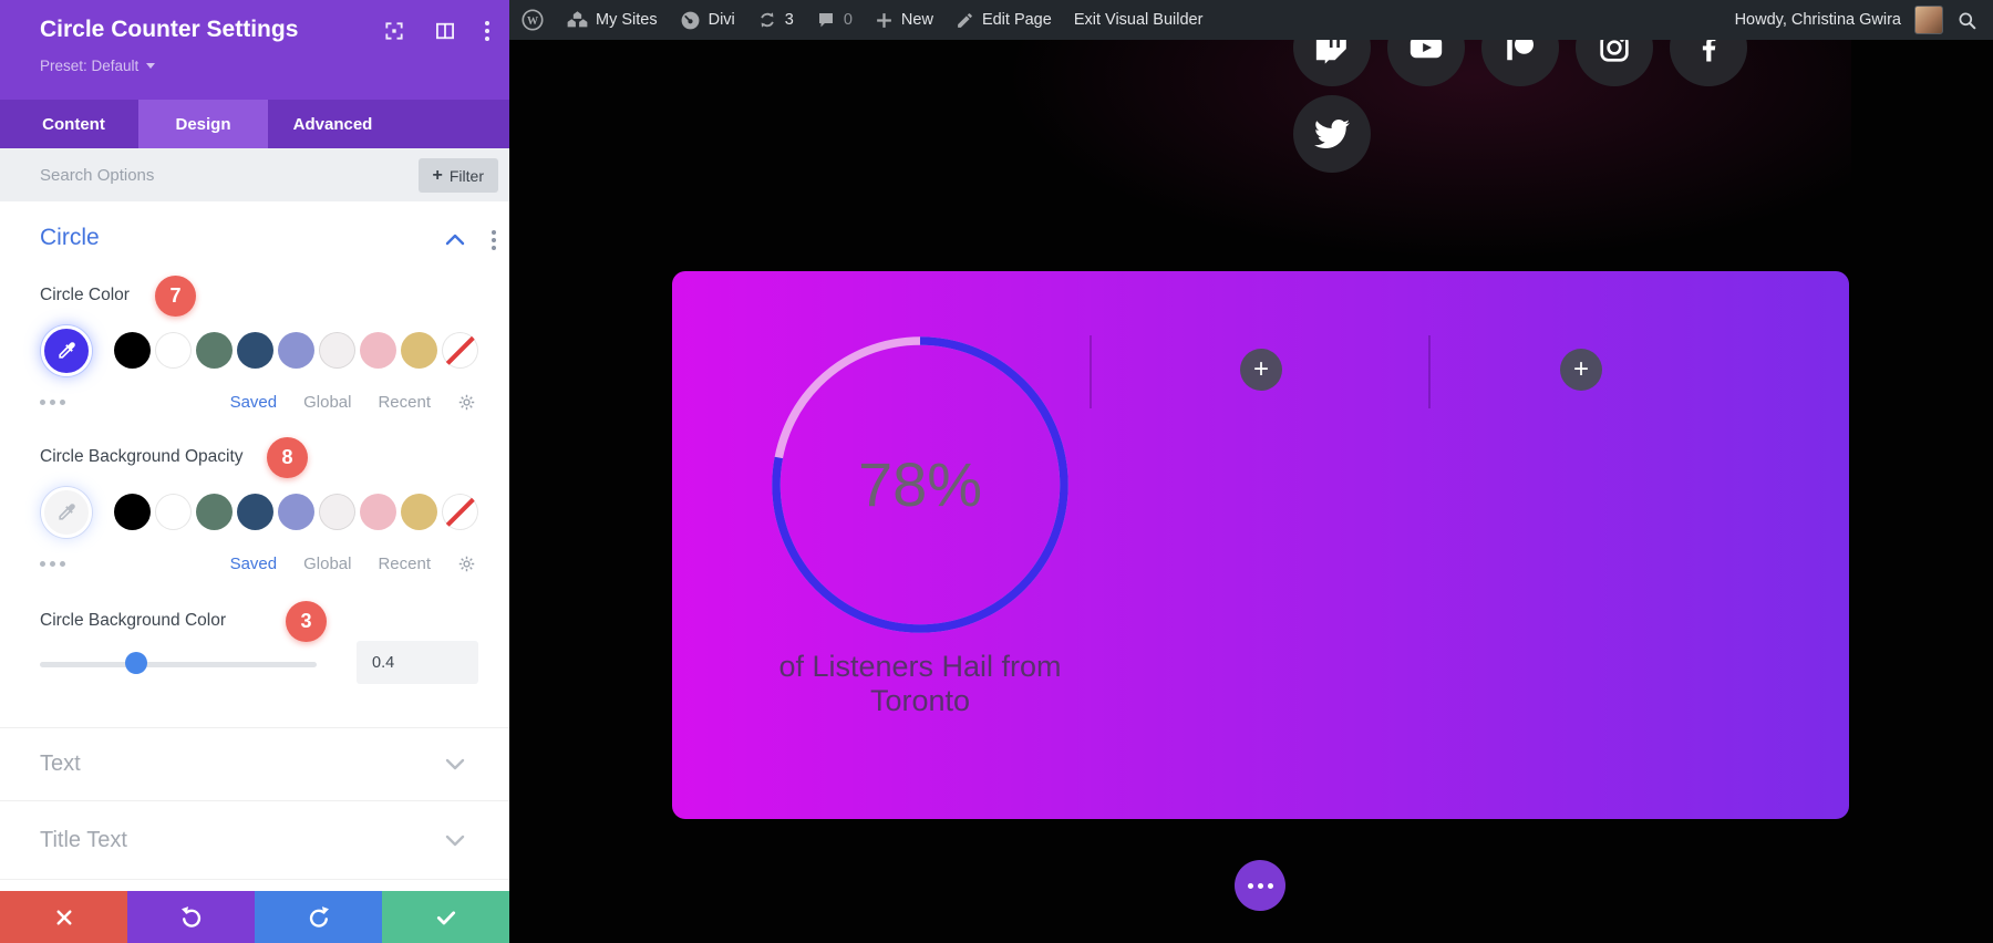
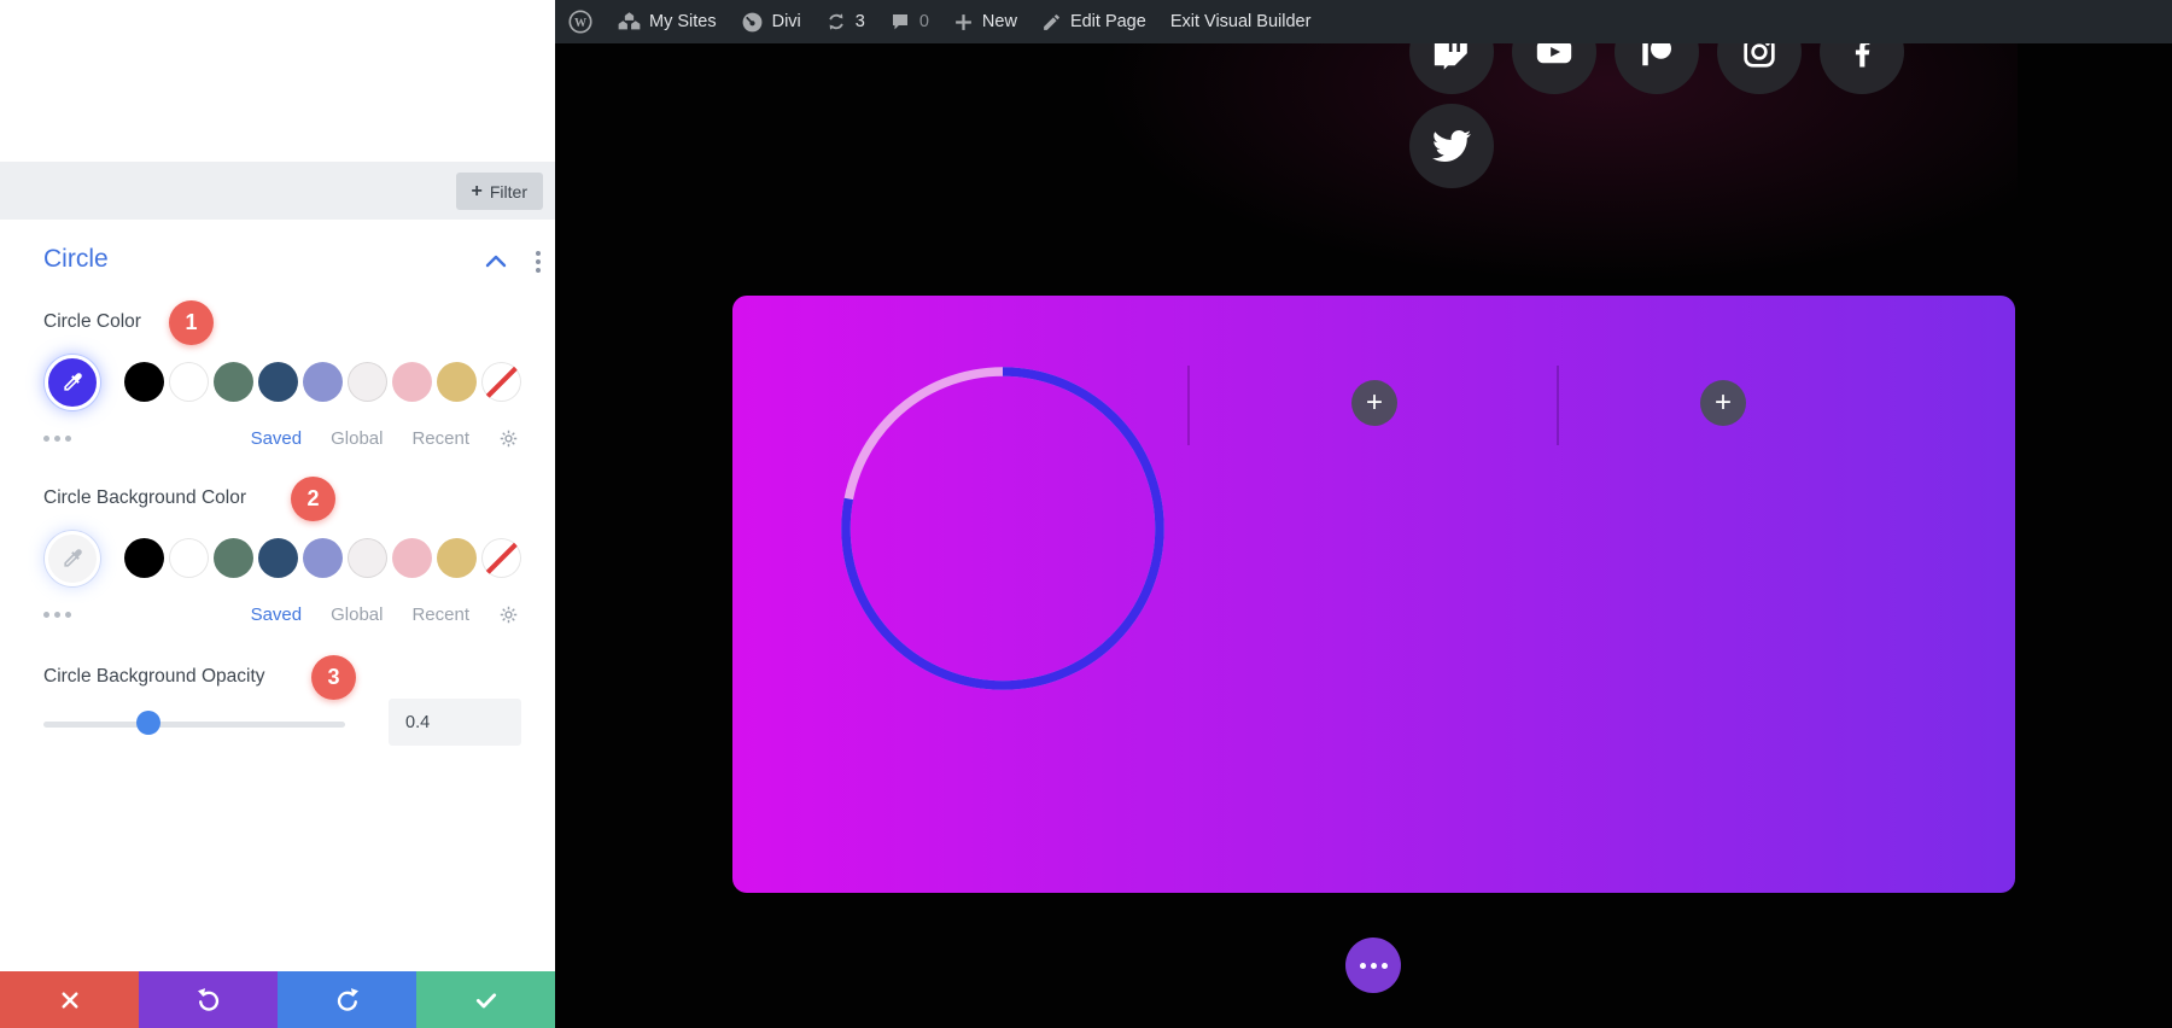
  W
  My Sites
  Divi
  3
  0
  New
  Edit Page
  Exit Visual Builder
- Howdy, Christina Gwira
- 78%
- of Listeners Hail from Toronto
  +
  +
- Circle Counter Settings
- Preset: Default
- Content
- Design
- Advanced
- Search Options
  +
  Filter
  Circle
  Circle Color
- 7
+ 1
  Saved
  Global
  Recent
- Circle Background Opacity
+ Circle Background Color
- 8
+ 2
  Saved
  Global
  Recent
- Circle Background Color
+ Circle Background Opacity
  3
  0.4
- Text
- Title Text
